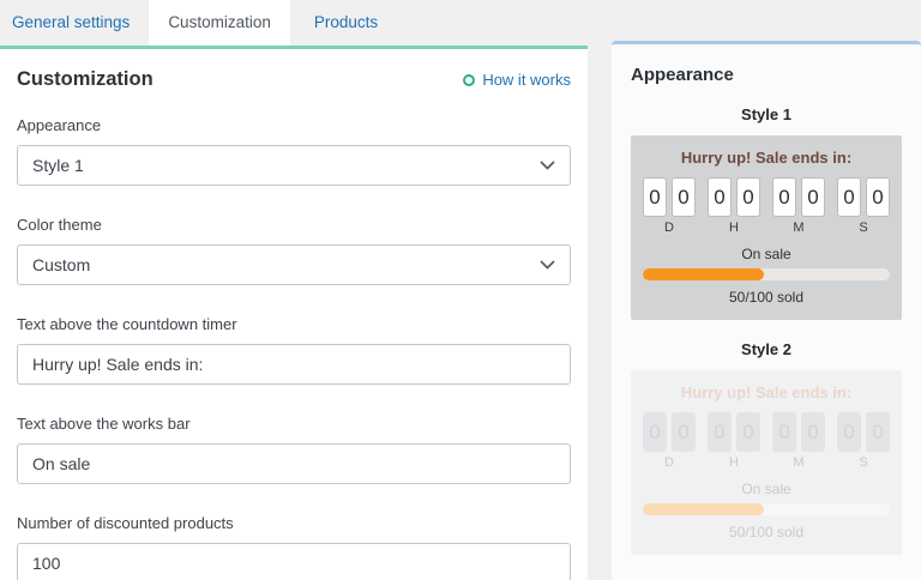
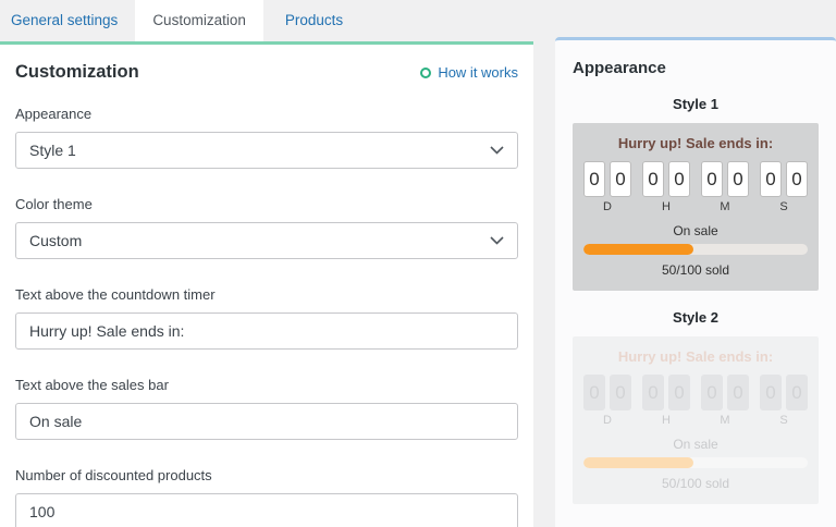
  General settings
  Customization
  Products
  Customization
  How it works
  Appearance
  Style 1
  Color theme
  Custom
  Text above the countdown timer
  Hurry up! Sale ends in:
- Text above the works bar
+ Text above the sales bar
  On sale
  Number of discounted products
  100
  Appearance
  Style 1
  Hurry up! Sale ends in:
  0
  0
  D
  0
  0
  H
  0
  0
  M
  0
  0
  S
  On sale
  50/100 sold
  Style 2
  Hurry up! Sale ends in:
  D
  H
  M
  S
  On sale
  50/100 sold
